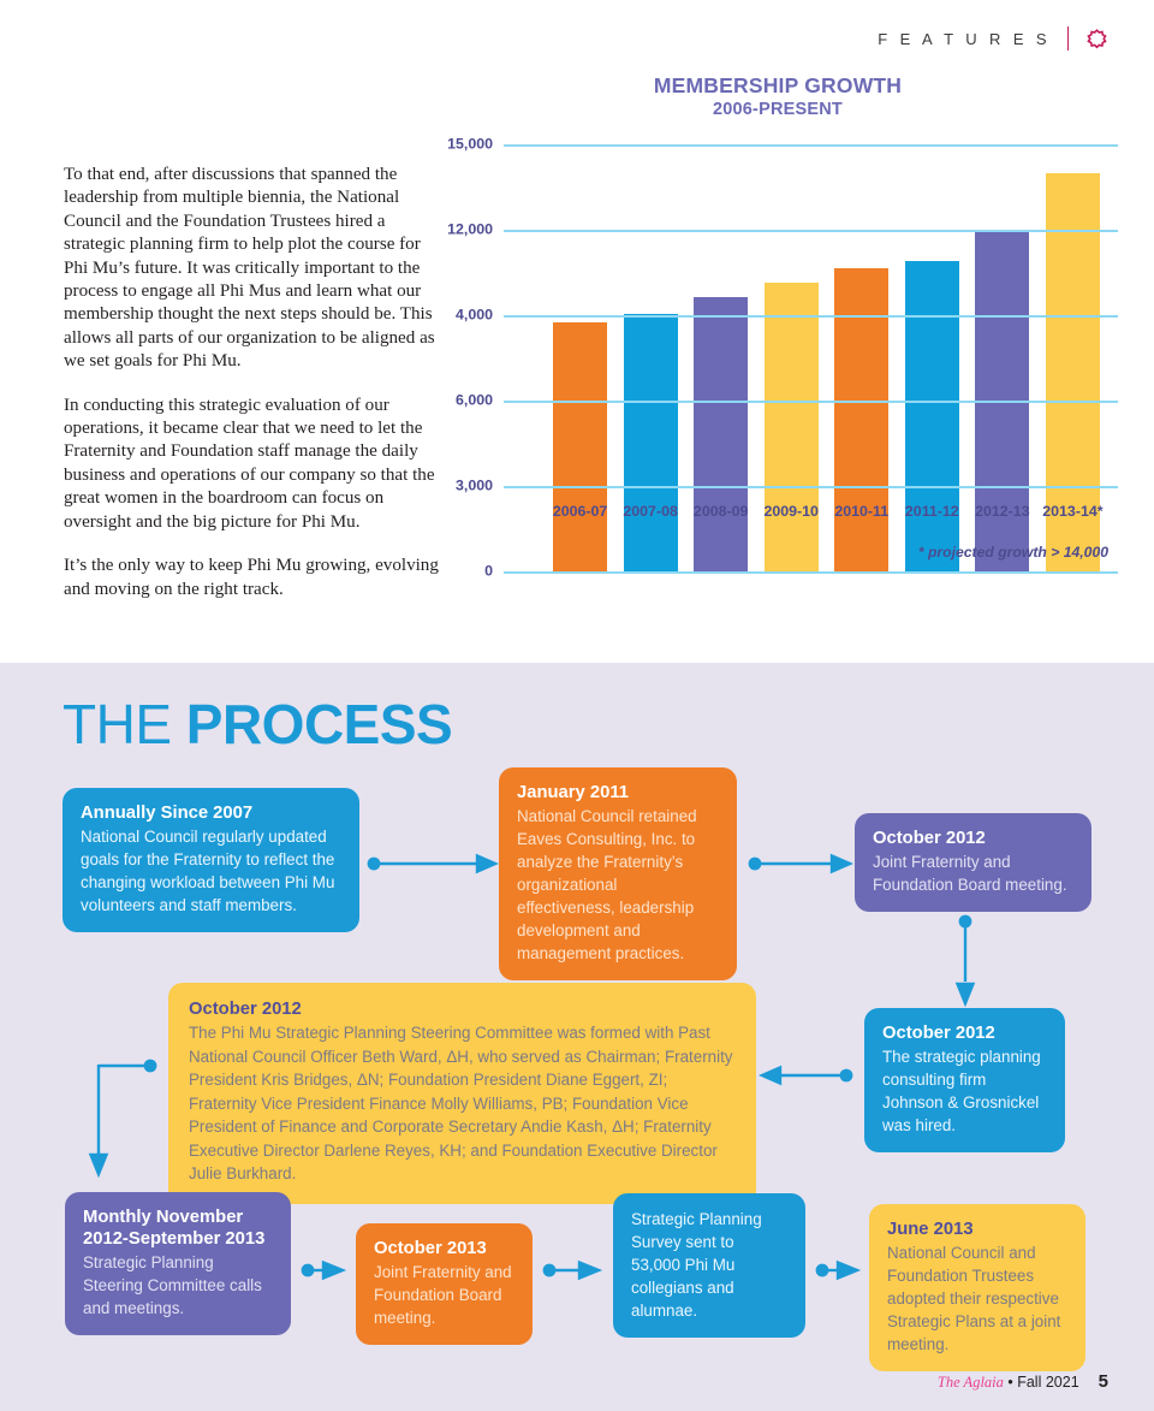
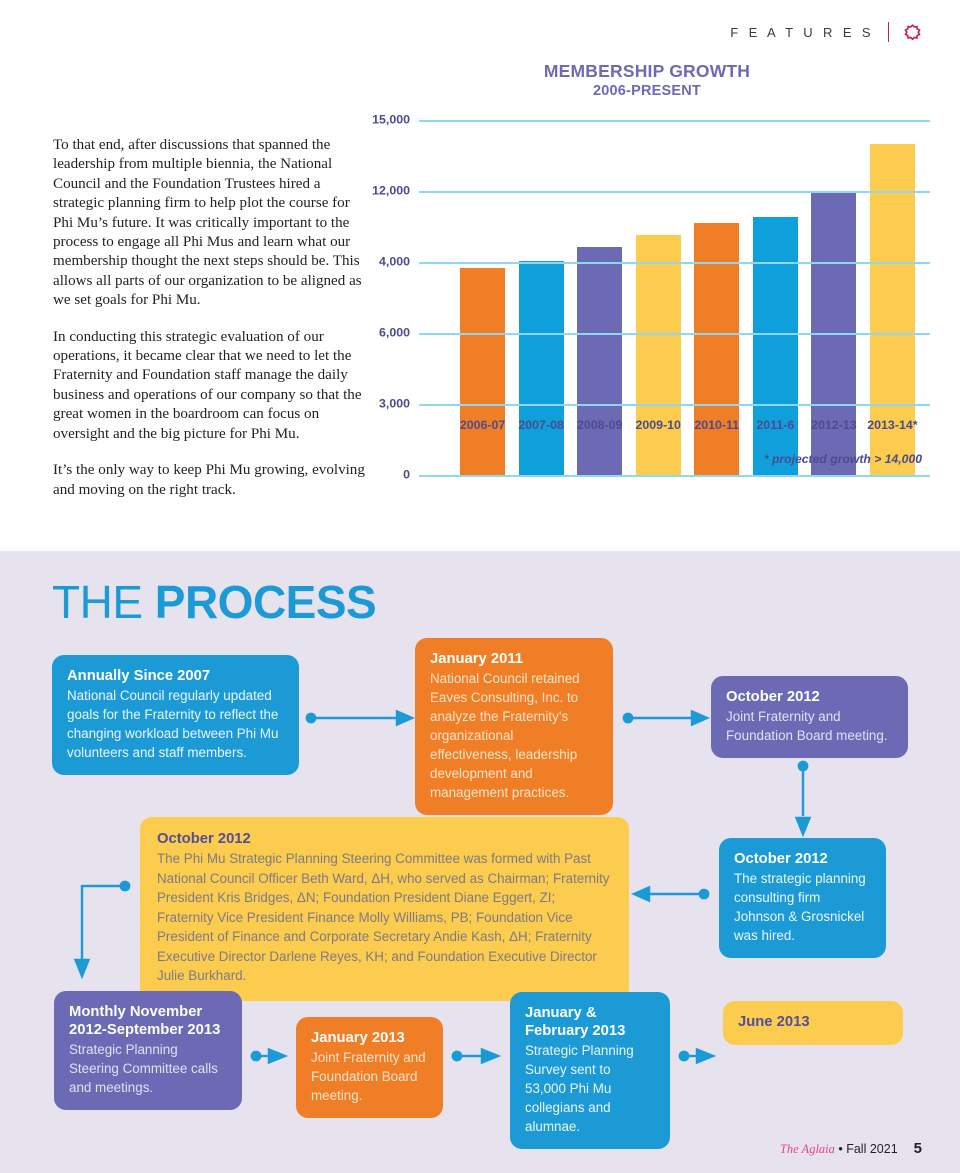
  F E A T U R E S
  To that end, after discussions that spanned the leadership from multiple biennia, the National Council and the Foundation Trustees hired a strategic planning firm to help plot the course for Phi Mu’s future. It was critically important to the process to engage all Phi Mus and learn what our membership thought the next steps should be. This allows all parts of our organization to be aligned as we set goals for Phi Mu.
  In conducting this strategic evaluation of our operations, it became clear that we need to let the Fraternity and Foundation staff manage the daily business and operations of our company so that the great women in the boardroom can focus on oversight and the big picture for Phi Mu.
  It’s the only way to keep Phi Mu growing, evolving and moving on the right track.
  MEMBERSHIP GROWTH
  2006-PRESENT
  15,000
  12,000
  4,000
  6,000
  3,000
  0
  2006-07
  2007-08
  2008-09
  2009-10
  2010-11
- 2011-12
+ 2011-6
  2012-13
  2013-14*
  * projected growth > 14,000
  THE PROCESS
  Annually Since 2007
  National Council regularly updated goals for the Fraternity to reflect the changing workload between Phi Mu volunteers and staff members.
  January 2011
  National Council retained Eaves Consulting, Inc. to analyze the Fraternity’s organizational effectiveness, leadership development and management practices.
  October 2012
  Joint Fraternity and Foundation Board meeting.
  October 2012
  The Phi Mu Strategic Planning Steering Committee was formed with Past National Council Officer Beth Ward, ΔH, who served as Chairman; Fraternity President Kris Bridges, ΔN; Foundation President Diane Eggert, ZI; Fraternity Vice President Finance Molly Williams, PB; Foundation Vice President of Finance and Corporate Secretary Andie Kash, ΔH; Fraternity Executive Director Darlene Reyes, KH; and Foundation Executive Director Julie Burkhard.
  October 2012
  The strategic planning consulting firm Johnson & Grosnickel was hired.
  Monthly November 2012-September 2013
  Strategic Planning Steering Committee calls and meetings.
- October 2013
+ January 2013
  Joint Fraternity and Foundation Board meeting.
+ January & February 2013
  Strategic Planning Survey sent to 53,000 Phi Mu collegians and alumnae.
  June 2013
- National Council and Foundation Trustees adopted their respective Strategic Plans at a joint meeting.
  The Aglaia • Fall 2021
  5
